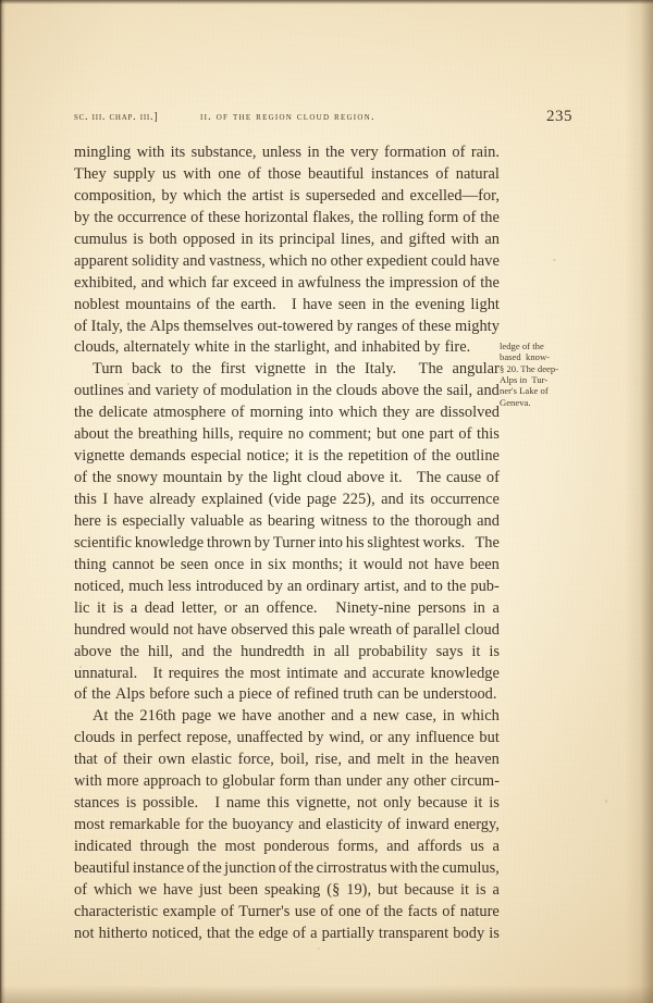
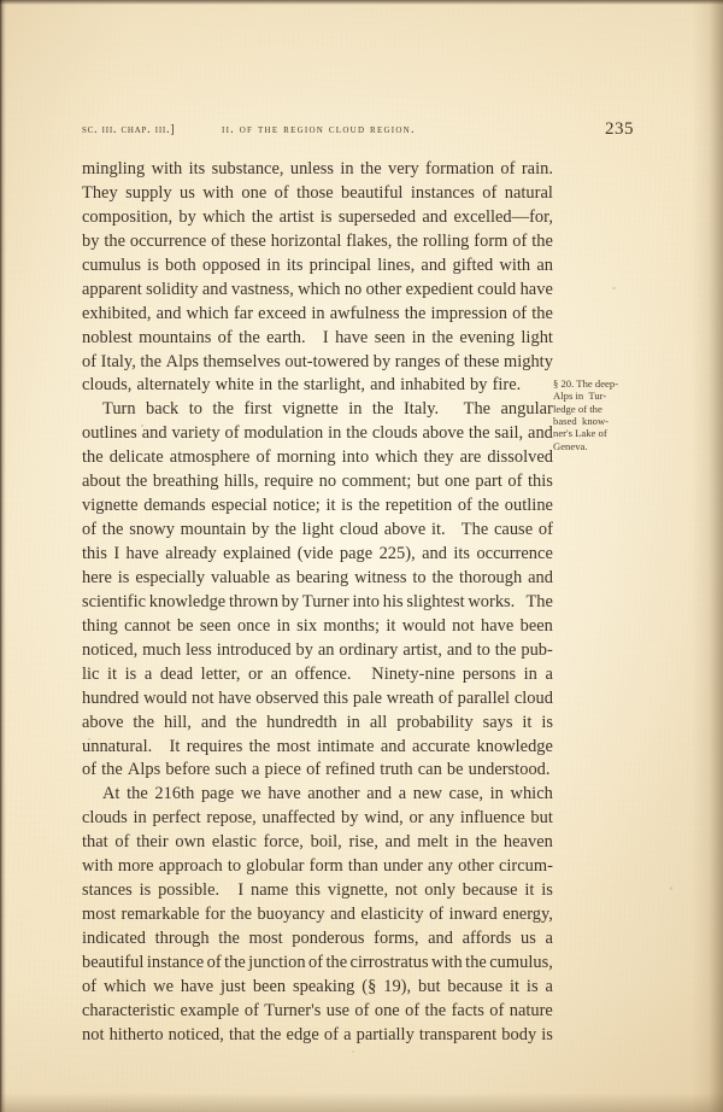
  sc. iii. chap. iii.]
  ii. of the region cloud region.
  235
  mingling
  with
  its
  substance,
  unless
  in
  the
  very
  formation
  of
  rain.
  They
  supply
  us
  with
  one
  of
  those
  beautiful
  instances
  of
  natural
  composition,
  by
  which
  the
  artist
  is
  superseded
  and
  excelled—for,
  by
  the
  occurrence
  of
  these
  horizontal
  flakes,
  the
  rolling
  form
  of
  the
  cumulus
  is
  both
  opposed
  in
  its
  principal
  lines,
  and
  gifted
  with
  an
  apparent
  solidity
  and
  vastness,
  which
  no
  other
  expedient
  could
  have
  exhibited,
  and
  which
  far
  exceed
  in
  awfulness
  the
  impression
  of
  the
  noblest
  mountains
  of
  the
  earth.
  I
  have
  seen
  in
  the
  evening
  light
  of
  Italy,
  the
  Alps
  themselves
  out-towered
  by
  ranges
  of
  these
  mighty
  clouds,
  alternately
  white
  in
  the
  starlight,
  and
  inhabited
  by
  fire.
  Turn
  back
  to
  the
  first
  vignette
  in
  the
  Italy.
  The
  angular
  outlines
  and
  variety
  of
  modulation
  in
  the
  clouds
  above
  the
  sail,
  and
  the
  delicate
  atmosphere
  of
  morning
  into
  which
  they
  are
  dissolved
  about
  the
  breathing
  hills,
  require
  no
  comment;
  but
  one
  part
  of
  this
  vignette
  demands
  especial
  notice;
  it
  is
  the
  repetition
  of
  the
  outline
  of
  the
  snowy
  mountain
  by
  the
  light
  cloud
  above
  it.
  The
  cause
  of
  this
  I
  have
  already
  explained
  (vide
  page
  225),
  and
  its
  occurrence
  here
  is
  especially
  valuable
  as
  bearing
  witness
  to
  the
  thorough
  and
  scientific
  knowledge
  thrown
  by
  Turner
  into
  his
  slightest
  works.
  The
  thing
  cannot
  be
  seen
  once
  in
  six
  months;
  it
  would
  not
  have
  been
  noticed,
  much
  less
  introduced
  by
  an
  ordinary
  artist,
  and
  to
  the
  pub-
  lic
  it
  is
  a
  dead
  letter,
  or
  an
  offence.
  Ninety-nine
  persons
  in
  a
  hundred
  would
  not
  have
  observed
  this
  pale
  wreath
  of
  parallel
  cloud
  above
  the
  hill,
  and
  the
  hundredth
  in
  all
  probability
  says
  it
  is
  unnatural.
  It
  requires
  the
  most
  intimate
  and
  accurate
  knowledge
  of
  the
  Alps
  before
  such
  a
  piece
  of
  refined
  truth
  can
  be
  understood.
  At
  the
  216th
  page
  we
  have
  another
  and
  a
  new
  case,
  in
  which
  clouds
  in
  perfect
  repose,
  unaffected
  by
  wind,
  or
  any
  influence
  but
  that
  of
  their
  own
  elastic
  force,
  boil,
  rise,
  and
  melt
  in
  the
  heaven
  with
  more
  approach
  to
  globular
  form
  than
  under
  any
  other
  circum-
  stances
  is
  possible.
  I
  name
  this
  vignette,
  not
  only
  because
  it
  is
  most
  remarkable
  for
  the
  buoyancy
  and
  elasticity
  of
  inward
  energy,
  indicated
  through
  the
  most
  ponderous
  forms,
  and
  affords
  us
  a
  beautiful
  instance
  of
  the
  junction
  of
  the
  cirrostratus
  with
  the
  cumulus,
  of
  which
  we
  have
  just
  been
  speaking
  (§
  19),
  but
  because
  it
  is
  a
  characteristic
  example
  of
  Turner's
  use
  of
  one
  of
  the
  facts
  of
  nature
  not
  hitherto
  noticed,
  that
  the
  edge
  of
  a
  partially
  transparent
  body
  is
- ledge of the
+ § 20. The deep-
- based know-
+ Alps in Tur-
- § 20. The deep-
+ ledge of the
- Alps in Tur-
+ based know-
  ner's Lake of
  Geneva.
